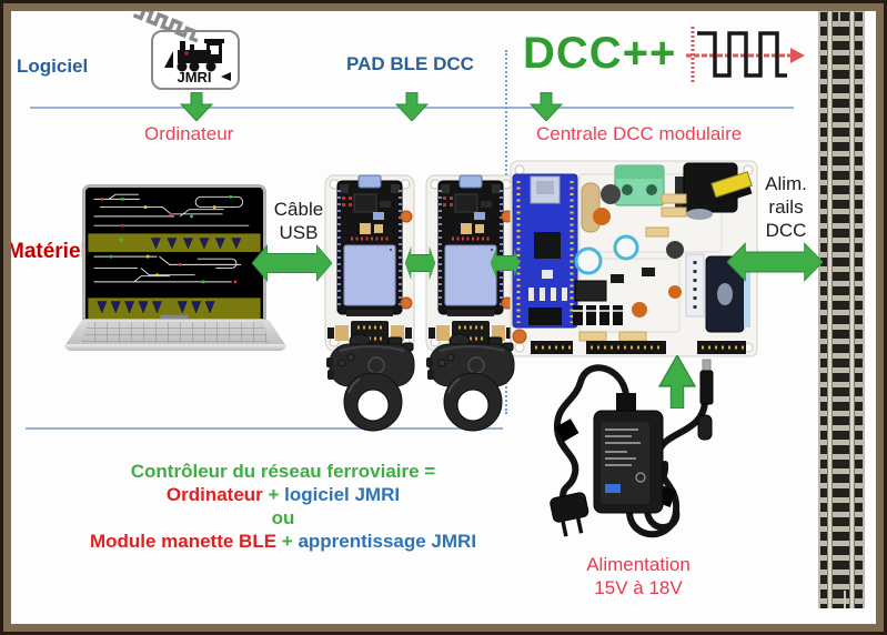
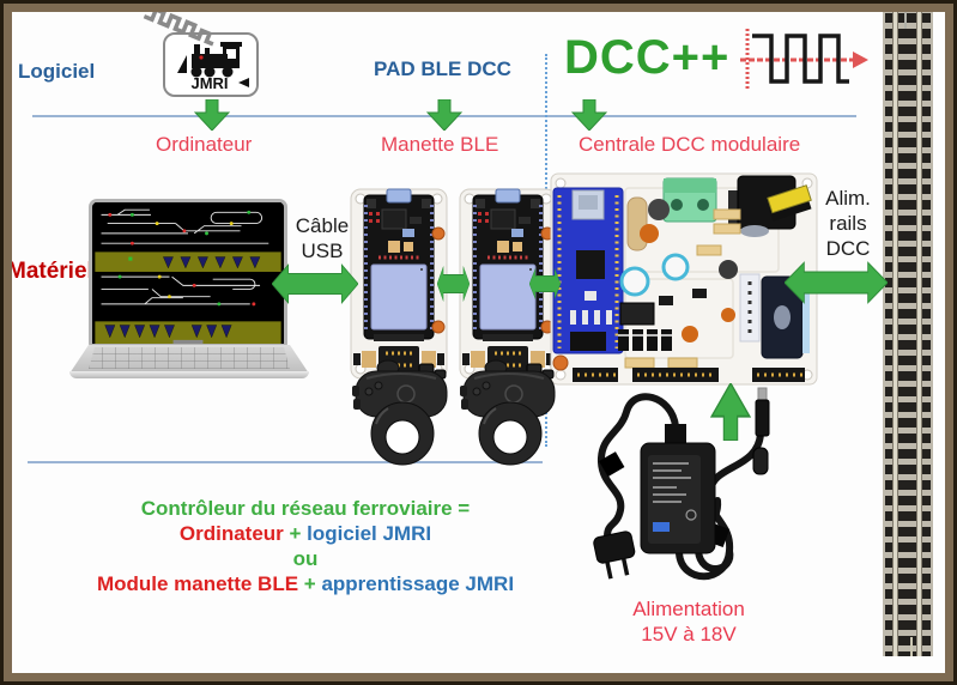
  Logiciel
  JMRI
  PAD BLE DCC
  DCC++
  Ordinateur
+ Manette BLE
  Centrale DCC modulaire
  Matérie
  Câble
  USB
  Alim.
  rails
  DCC
  Alimentation
  15V à 18V
  Contrôleur du réseau ferroviaire =
  Ordinateur + logiciel JMRI
  ou
  Module manette BLE + apprentissage JMRI
